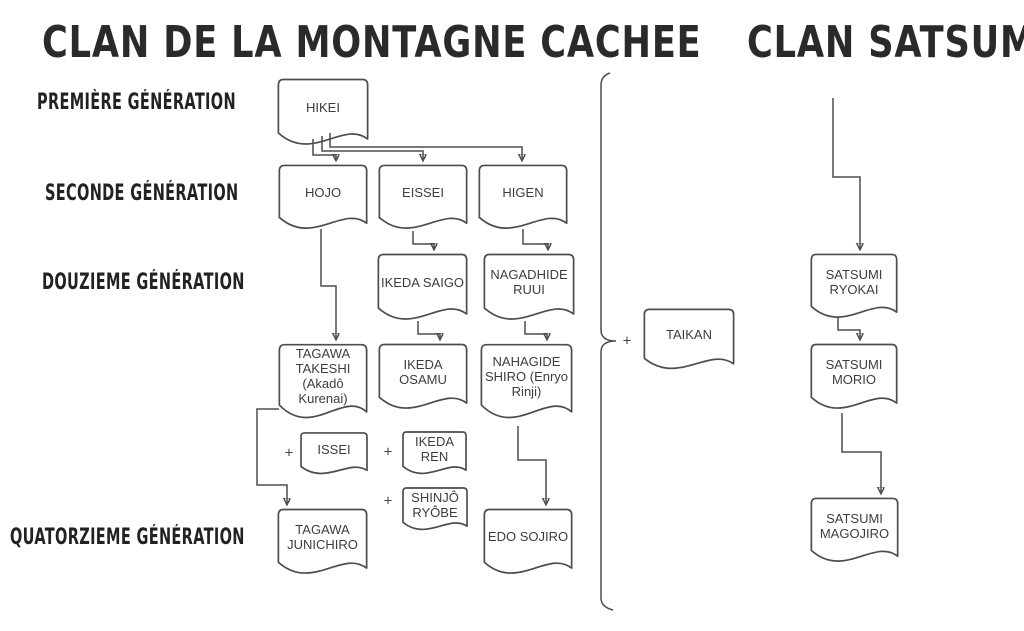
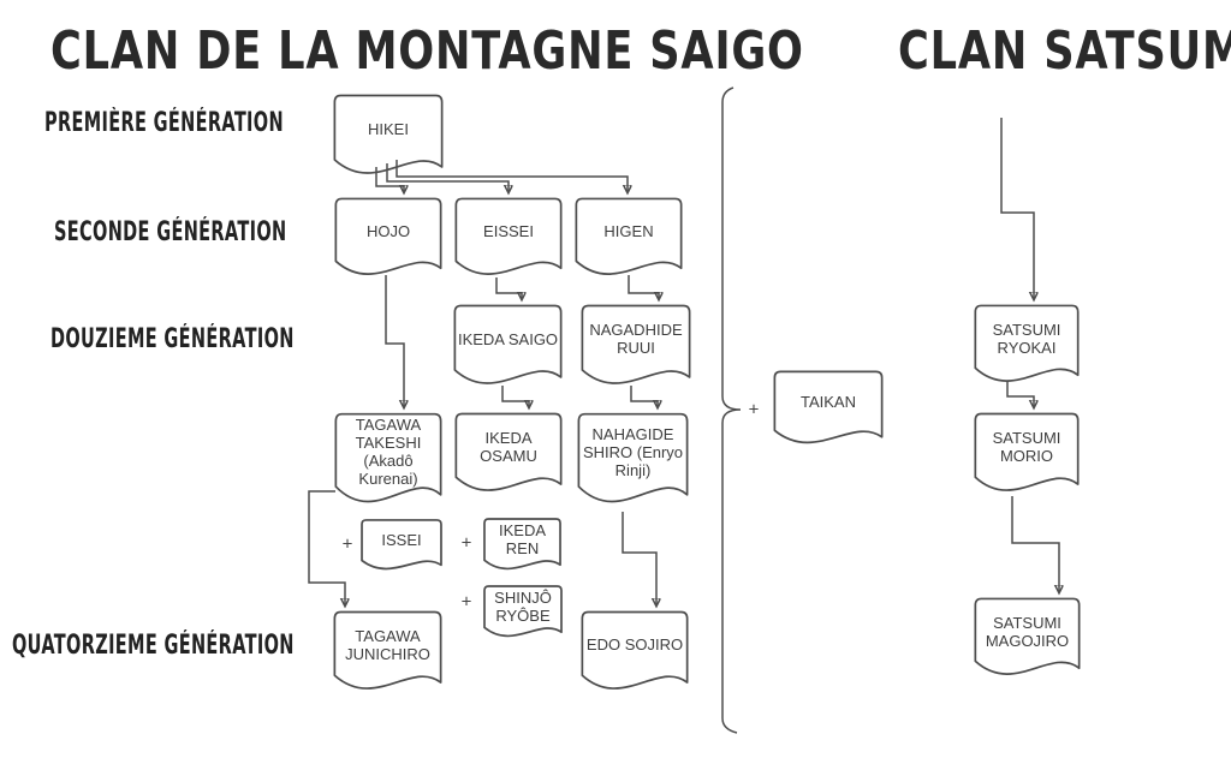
- CLAN DE LA MONTAGNE CACHEE
+ CLAN DE LA MONTAGNE SAIGO
  CLAN SATSUM
  PREMIÈRE GÉNÉRATION
  SECONDE GÉNÉRATION
  DOUZIEME GÉNÉRATION
  QUATORZIEME GÉNÉRATION
  HIKEI
  HOJO
  EISSEI
  HIGEN
  IKEDA SAIGO
  NAGADHIDE
  RUUI
  TAGAWA
  TAKESHI
  (Akadô
  Kurenai)
  IKEDA
  OSAMU
  NAHAGIDE
  SHIRO (Enryo
  Rinji)
  ISSEI
  IKEDA
  REN
  SHINJÔ
  RYÔBE
  TAGAWA
  JUNICHIRO
  EDO SOJIRO
  TAIKAN
  SATSUMI
  RYOKAI
  SATSUMI
  MORIO
  SATSUMI
  MAGOJIRO
  +
  +
  +
  +
